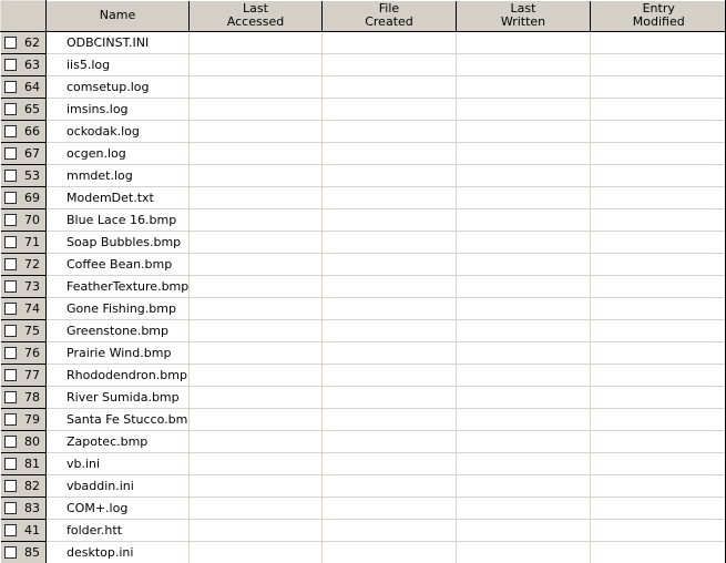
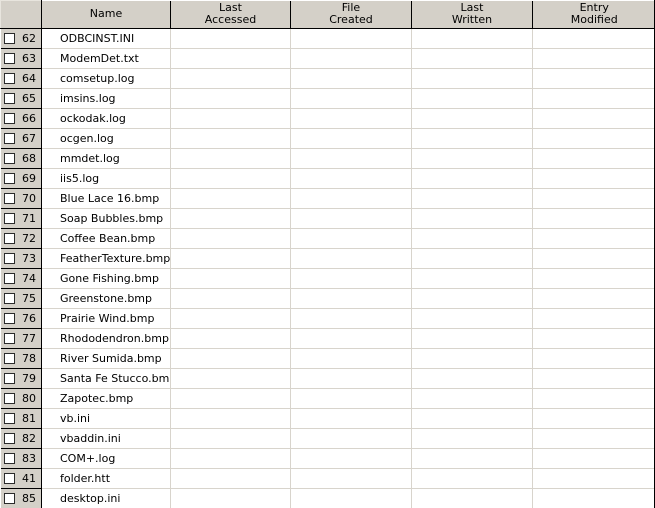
  	Name	Last Accessed	File Created	Last Written	Entry Modified
  62	ODBCINST.INI
- 63	iis5.log
+ 63	ModemDet.txt
  64	comsetup.log
  65	imsins.log
  66	ockodak.log
  67	ocgen.log
- 53	mmdet.log
+ 68	mmdet.log
- 69	ModemDet.txt
+ 69	iis5.log
  70	Blue Lace 16.bmp
  71	Soap Bubbles.bmp
  72	Coffee Bean.bmp
  73	FeatherTexture.bmp
  74	Gone Fishing.bmp
  75	Greenstone.bmp
  76	Prairie Wind.bmp
  77	Rhododendron.bmp
  78	River Sumida.bmp
  79	Santa Fe Stucco.bm
  80	Zapotec.bmp
  81	vb.ini
  82	vbaddin.ini
  83	COM+.log
  41	folder.htt
  85	desktop.ini
